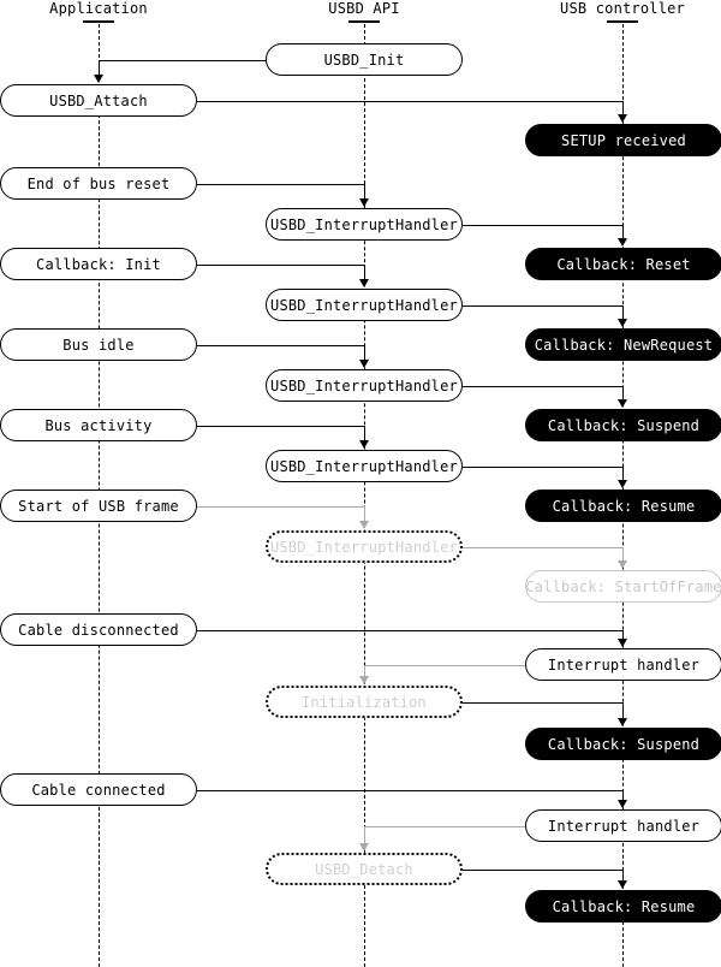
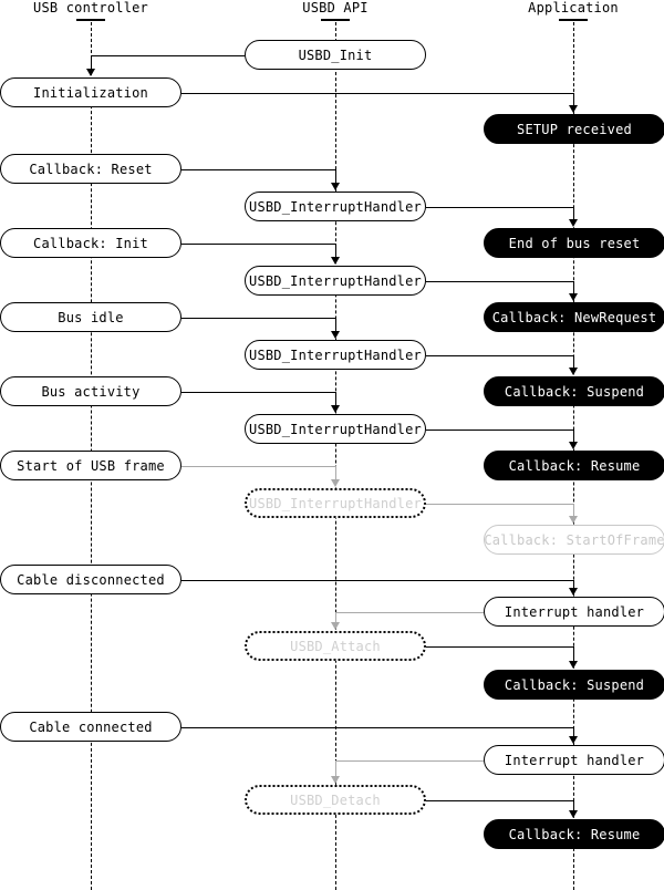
- Application
+ USB controller
  USBD API
- USB controller
+ Application
  USBD_Init
- USBD_Attach
+ Initialization
  SETUP received
- End of bus reset
+ Callback: Reset
  USBD_InterruptHandler
  Callback: Init
- Callback: Reset
+ End of bus reset
  USBD_InterruptHandler
  Bus idle
  Callback: NewRequest
  USBD_InterruptHandler
  Bus activity
  Callback: Suspend
  USBD_InterruptHandler
  Start of USB frame
  Callback: Resume
  USBD_InterruptHandler
  Callback: StartOfFrame
  Cable disconnected
  Interrupt handler
- Initialization
+ USBD_Attach
  Callback: Suspend
  Cable connected
  Interrupt handler
  USBD_Detach
  Callback: Resume
